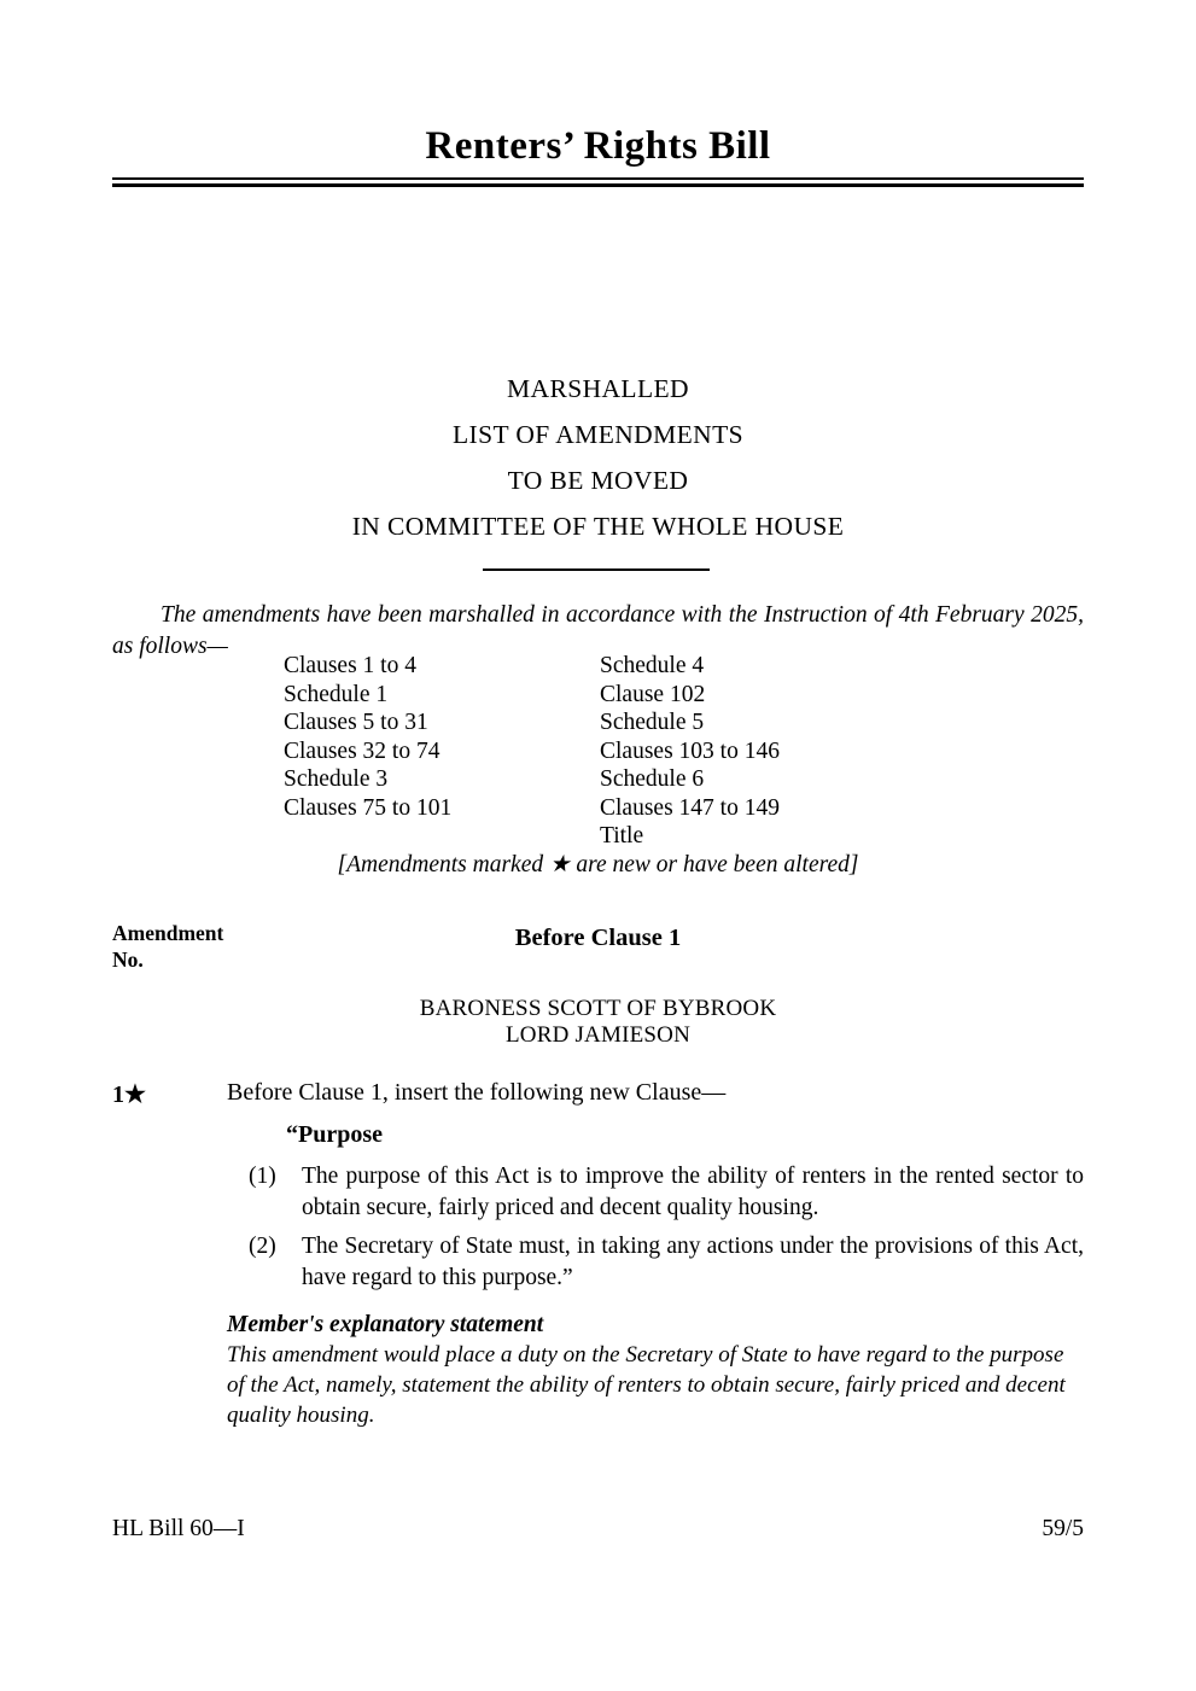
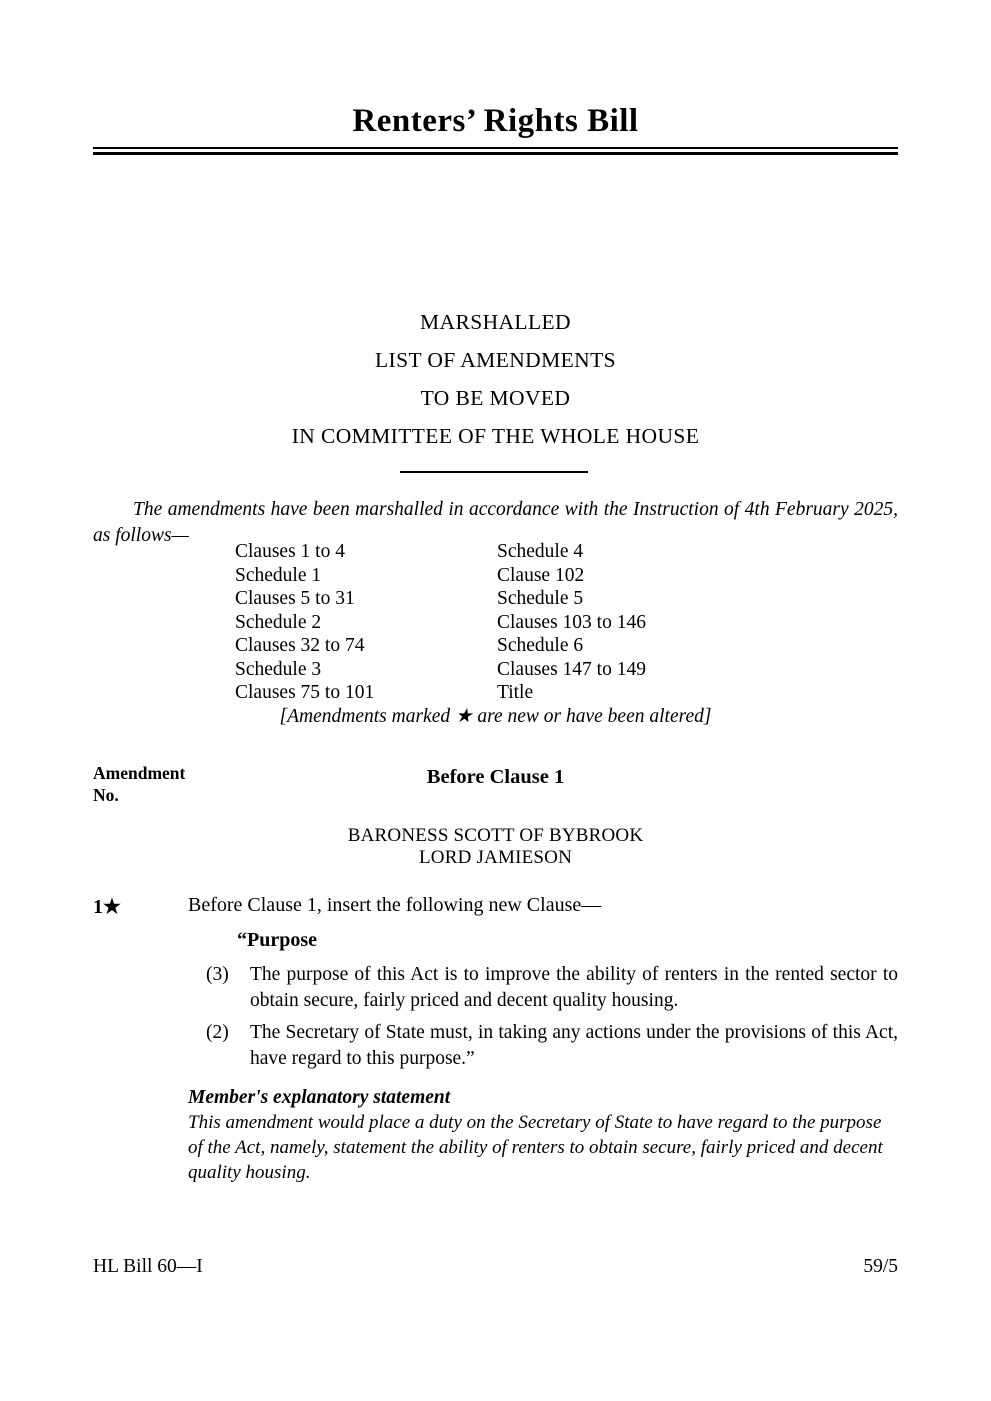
  Renters’ Rights Bill
  MARSHALLED
  LIST OF AMENDMENTS
  TO BE MOVED
  IN COMMITTEE OF THE WHOLE HOUSE
  The amendments have been marshalled in accordance with the Instruction of 4th February 2025, as follows—
  Clauses 1 to 4
  Schedule 1
  Clauses 5 to 31
+ Schedule 2
  Clauses 32 to 74
  Schedule 3
  Clauses 75 to 101
  Schedule 4
  Clause 102
  Schedule 5
  Clauses 103 to 146
  Schedule 6
  Clauses 147 to 149
  Title
  [Amendments marked ★ are new or have been altered]
  Amendment
  No.
  Before Clause 1
  BARONESS SCOTT OF BYBROOK
  LORD JAMIESON
  1★
  Before Clause 1, insert the following new Clause—
  “Purpose
- (1)
+ (3)
  The purpose of this Act is to improve the ability of renters in the rented sector to obtain secure, fairly priced and decent quality housing.
  (2)
  The Secretary of State must, in taking any actions under the provisions of this Act, have regard to this purpose.”
  Member's explanatory statement
  This amendment would place a duty on the Secretary of State to have regard to the purpose of the Act, namely, statement the ability of renters to obtain secure, fairly priced and decent quality housing.
  HL Bill 60—I
  59/5
